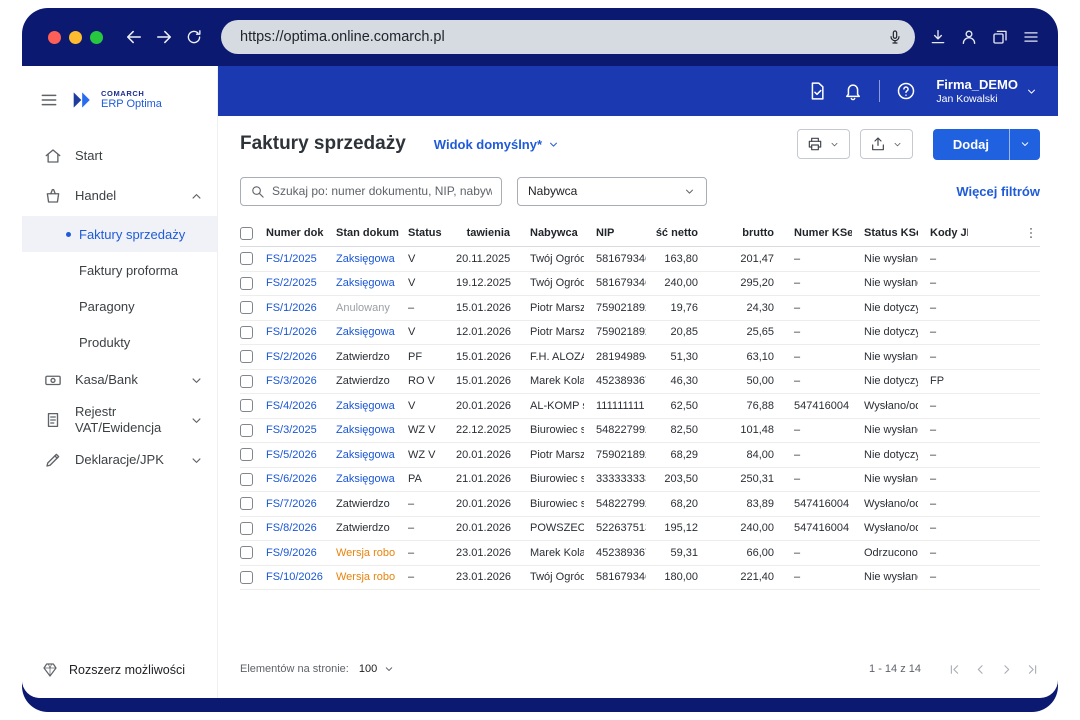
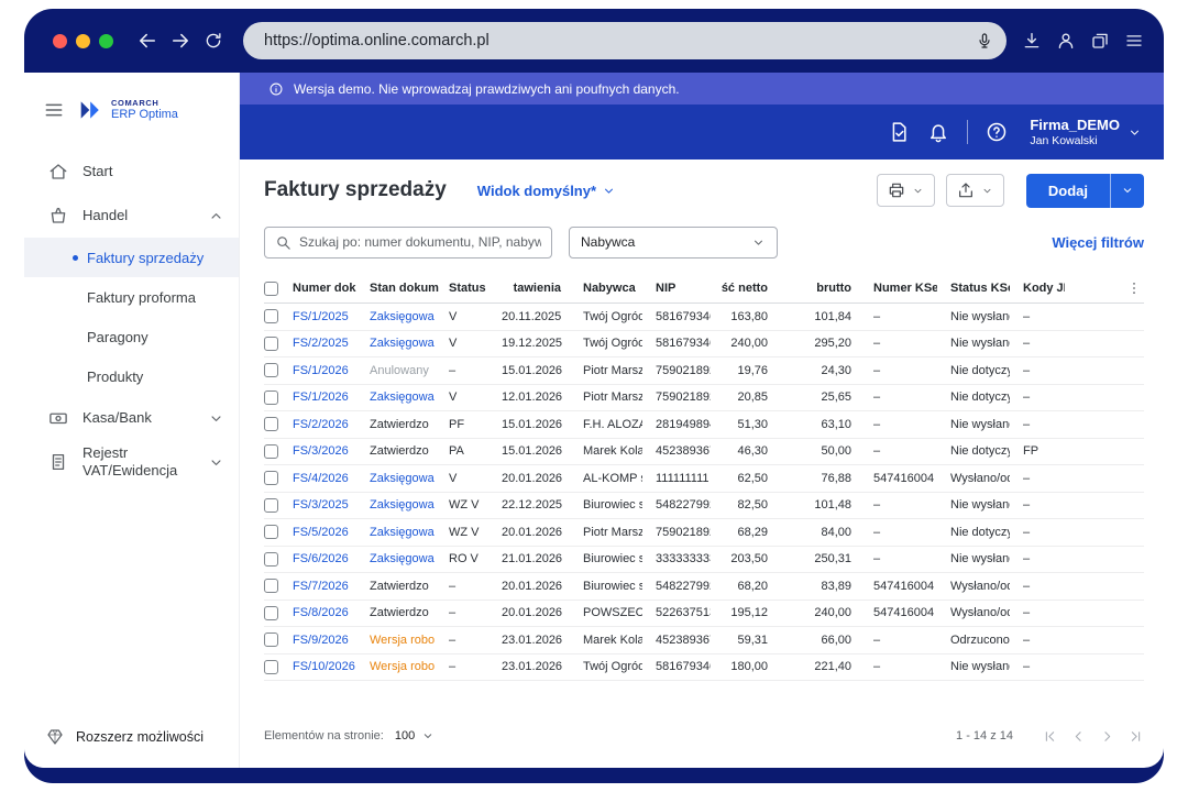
  https://optima.online.comarch.pl
  COMARCH
  ERP Optima
  Start
  Handel
  Faktury sprzedaży
  Faktury proforma
  Paragony
  Produkty
  Kasa/Bank
  Rejestr VAT/Ewidencja
- Deklaracje/JPK
  Rozszerz możliwości
+ Wersja demo. Nie wprowadzaj prawdziwych ani poufnych danych.
  Firma_DEMO
  Jan Kowalski
  Faktury sprzedaży
  Widok domyślny*
  Dodaj
  Szukaj po: numer dokumentu, NIP, nabyw
  Nabywca
  Więcej filtrów
  Numer dok
  Stan dokum
  Status
  tawienia
  Nabywca
  NIP
  ść netto
  brutto
  Numer KSe
  Status KS
  FS/1/2025
  Zaksięgowa
  V
  20.11.2025
  Twój Ogród
  58167934
  163,80
- 201,47
+ 101,84
  –
  Nie wysłan
  –
  FS/2/2025
  Zaksięgowa
  V
  19.12.2025
  Twój Ogród
  58167934
  240,00
  295,20
  –
  Nie wysłan
  –
  FS/1/2026
  Anulowany
  –
  15.01.2026
  Piotr Marsz
  75902189
  19,76
  24,30
  –
  Nie dotycz
  –
  FS/1/2026
  Zaksięgowa
  V
  12.01.2026
  Piotr Marsz
  75902189
  20,85
  25,65
  –
  Nie dotycz
  –
  FS/2/2026
  Zatwierdzo
  PF
  15.01.2026
  F.H. ALOZ
  28194989
  51,30
  63,10
  –
  Nie wysłan
  –
  FS/3/2026
  Zatwierdzo
- RO V
+ PA
  15.01.2026
  Marek Kola
  45238936
  46,30
  50,00
  –
  Nie dotycz
  FP
  FS/4/2026
  Zaksięgowa
  V
  20.01.2026
  AL-KOMP
  111111111
  62,50
  76,88
  547416004
  Wysłano/o
  –
  FS/3/2025
  Zaksięgowa
  WZ V
  22.12.2025
  Biurowiec s
  54822799
  82,50
  101,48
  –
  Nie wysłan
  –
  FS/5/2026
  Zaksięgowa
  WZ V
  20.01.2026
  Piotr Marsz
  75902189
  68,29
  84,00
  –
  Nie dotycz
  –
  FS/6/2026
  Zaksięgowa
- PA
+ RO V
  21.01.2026
  Biurowiec s
  33333333
  203,50
  250,31
  –
  Nie wysłan
  –
  FS/7/2026
  Zatwierdzo
  –
  20.01.2026
  Biurowiec s
  54822799
  68,20
  83,89
  547416004
  Wysłano/o
  –
  FS/8/2026
  Zatwierdzo
  –
  20.01.2026
  POWSZEC
  52263751
  195,12
  240,00
  547416004
  Wysłano/o
  –
  FS/9/2026
  Wersja robo
  –
  23.01.2026
  Marek Kola
  45238936
  59,31
  66,00
  –
  Odrzucono
  –
  FS/10/2026
  Wersja robo
  –
  23.01.2026
  Twój Ogród
  58167934
  180,00
  221,40
  –
  Nie wysłan
  –
  Elementów na stronie:
  100
  1 - 14 z 14
